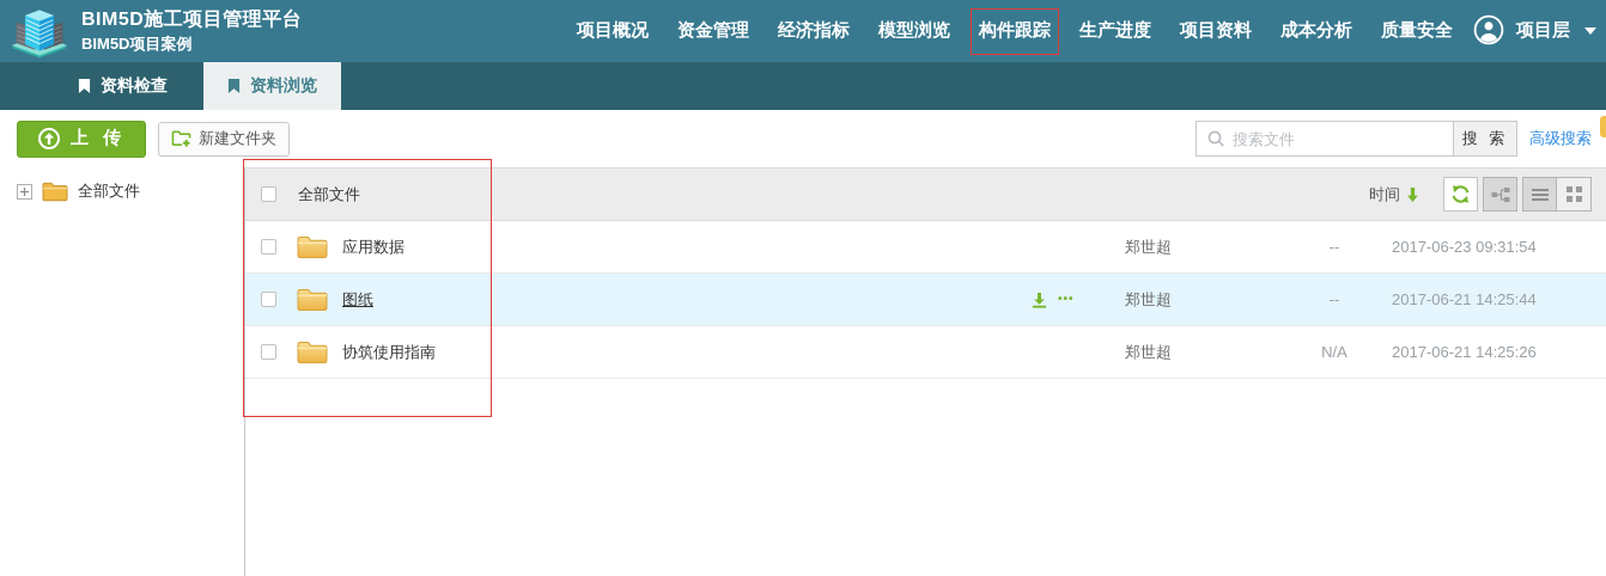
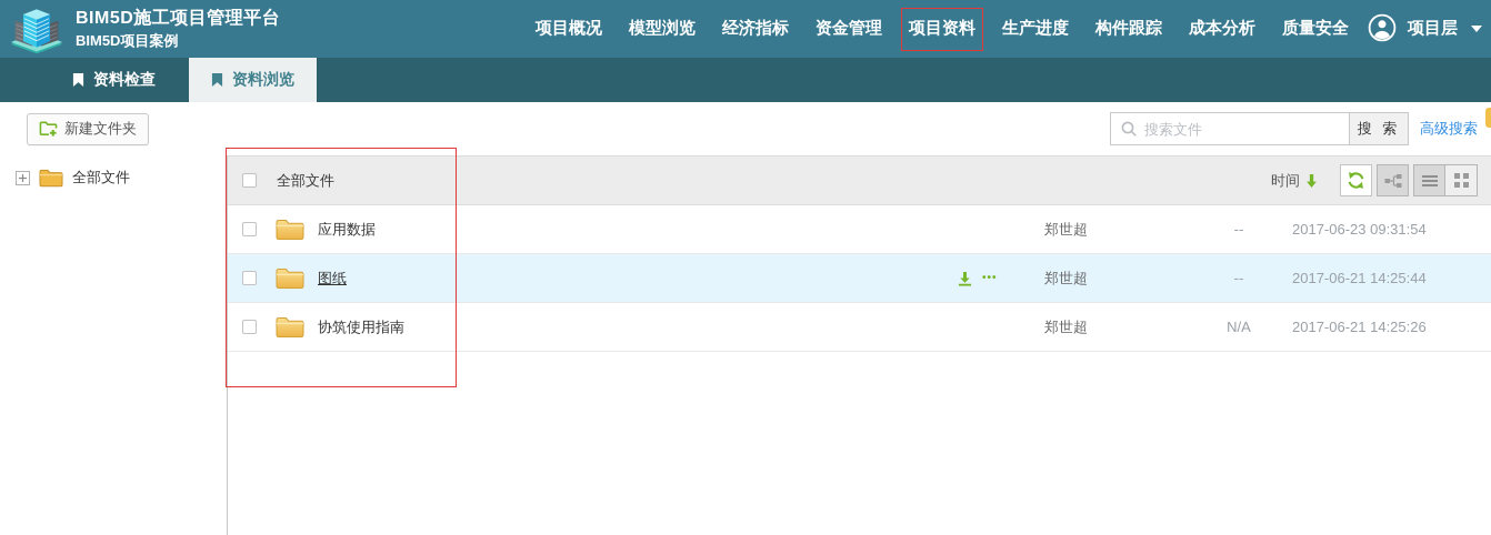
  BIM5D施工项目管理平台
  BIM5D项目案例
  项目概况
- 资金管理
+ 模型浏览
  经济指标
- 模型浏览
+ 资金管理
- 构件跟踪
+ 项目资料
  生产进度
- 项目资料
+ 构件跟踪
  成本分析
  质量安全
  项目层
  资料检查
  资料浏览
- 上 传
  新建文件夹
  搜索文件
  搜 索
  高级搜索
  全部文件
  全部文件
  时间
  应用数据
  郑世超
  --
  2017-06-23 09:31:54
  图纸
  •••
  郑世超
  --
  2017-06-21 14:25:44
  协筑使用指南
  郑世超
  N/A
  2017-06-21 14:25:26
